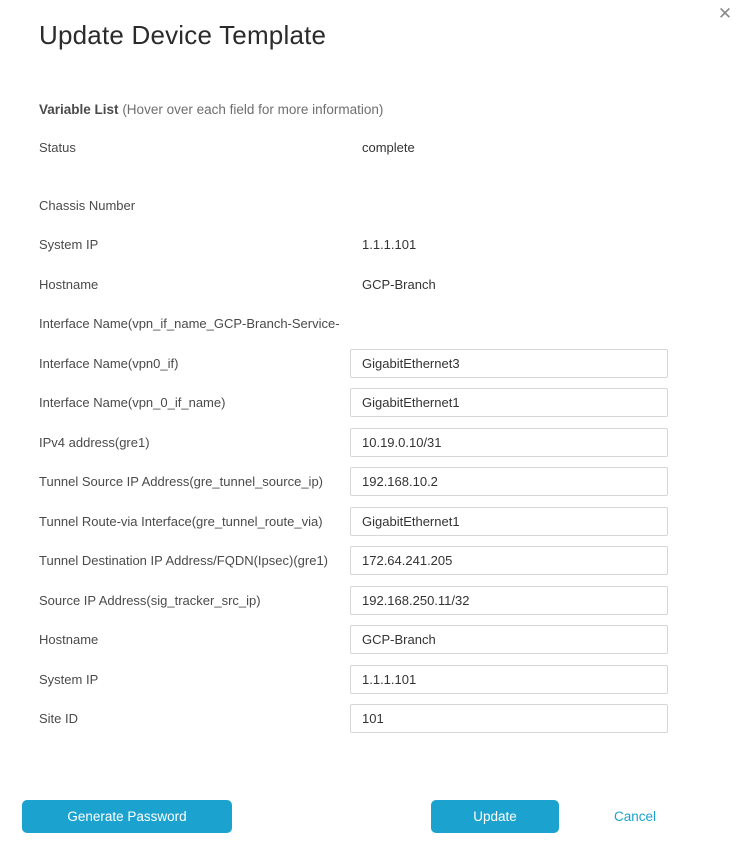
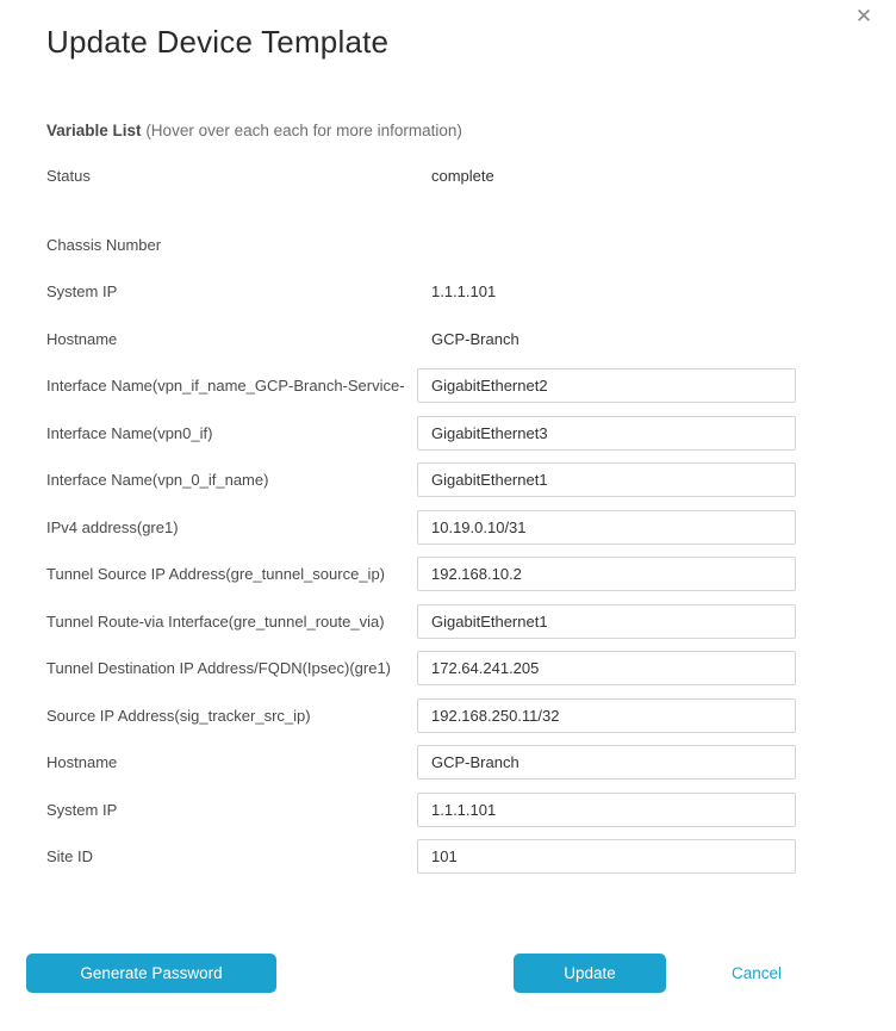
  ✕
  Update Device Template
- Variable List (Hover over each field for more information)
+ Variable List (Hover over each each for more information)
  Status
  complete
  Chassis Number
  System IP
  1.1.1.101
  Hostname
  GCP-Branch
  Interface Name(vpn_if_name_GCP-Branch-Service-
+ GigabitEthernet2
  Interface Name(vpn0_if)
  GigabitEthernet3
  Interface Name(vpn_0_if_name)
  GigabitEthernet1
  IPv4 address(gre1)
  10.19.0.10/31
  Tunnel Source IP Address(gre_tunnel_source_ip)
  192.168.10.2
  Tunnel Route-via Interface(gre_tunnel_route_via)
  GigabitEthernet1
  Tunnel Destination IP Address/FQDN(Ipsec)(gre1)
  172.64.241.205
  Source IP Address(sig_tracker_src_ip)
  192.168.250.11/32
  Hostname
  GCP-Branch
  System IP
  1.1.1.101
  Site ID
  101
  Generate Password
  Update
  Cancel
